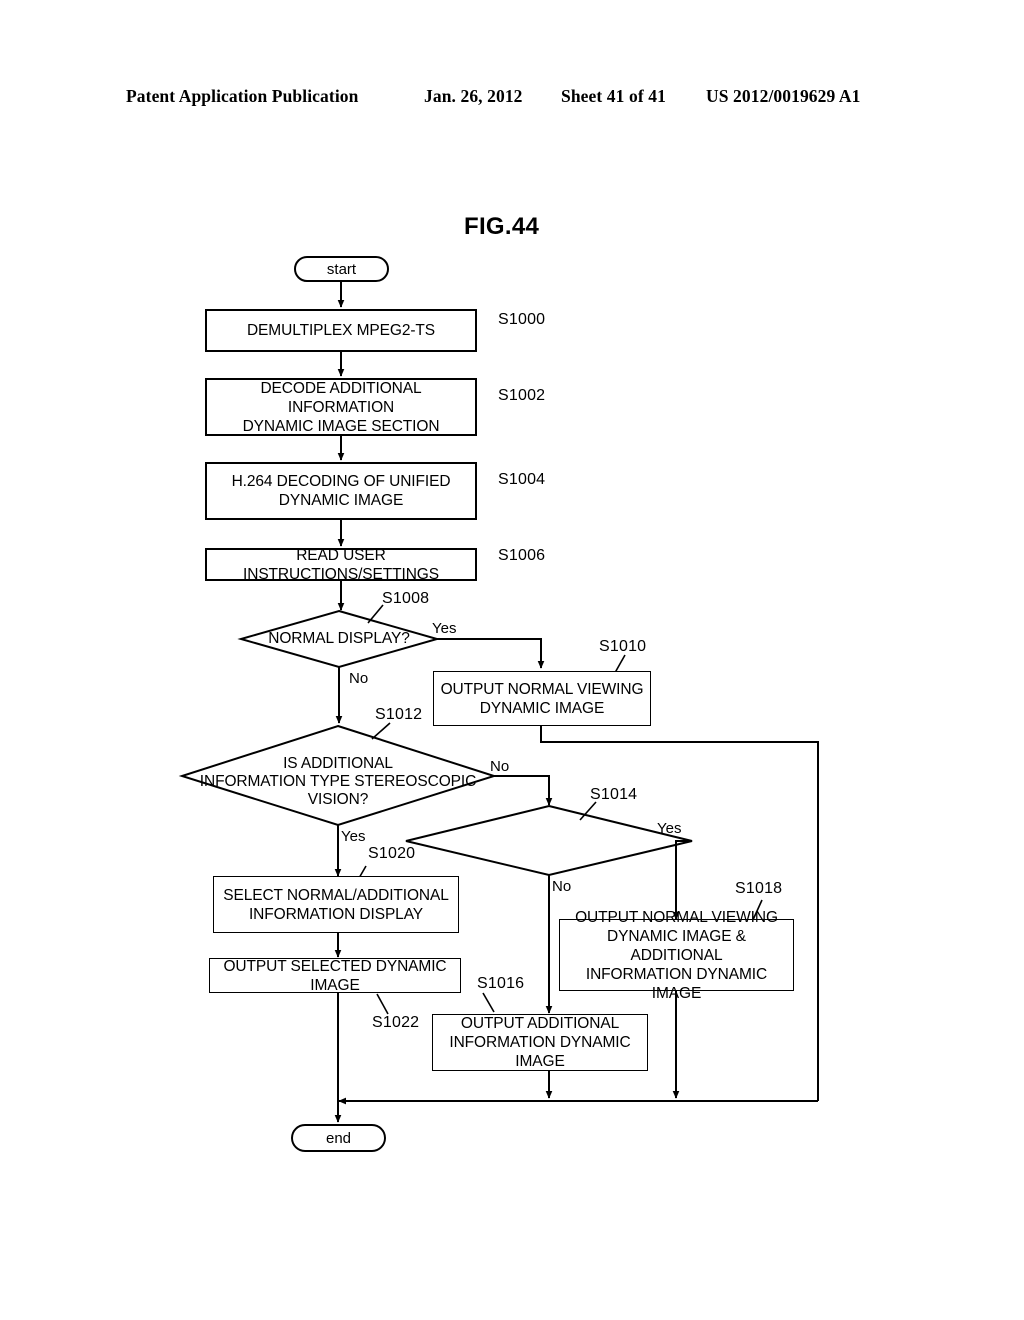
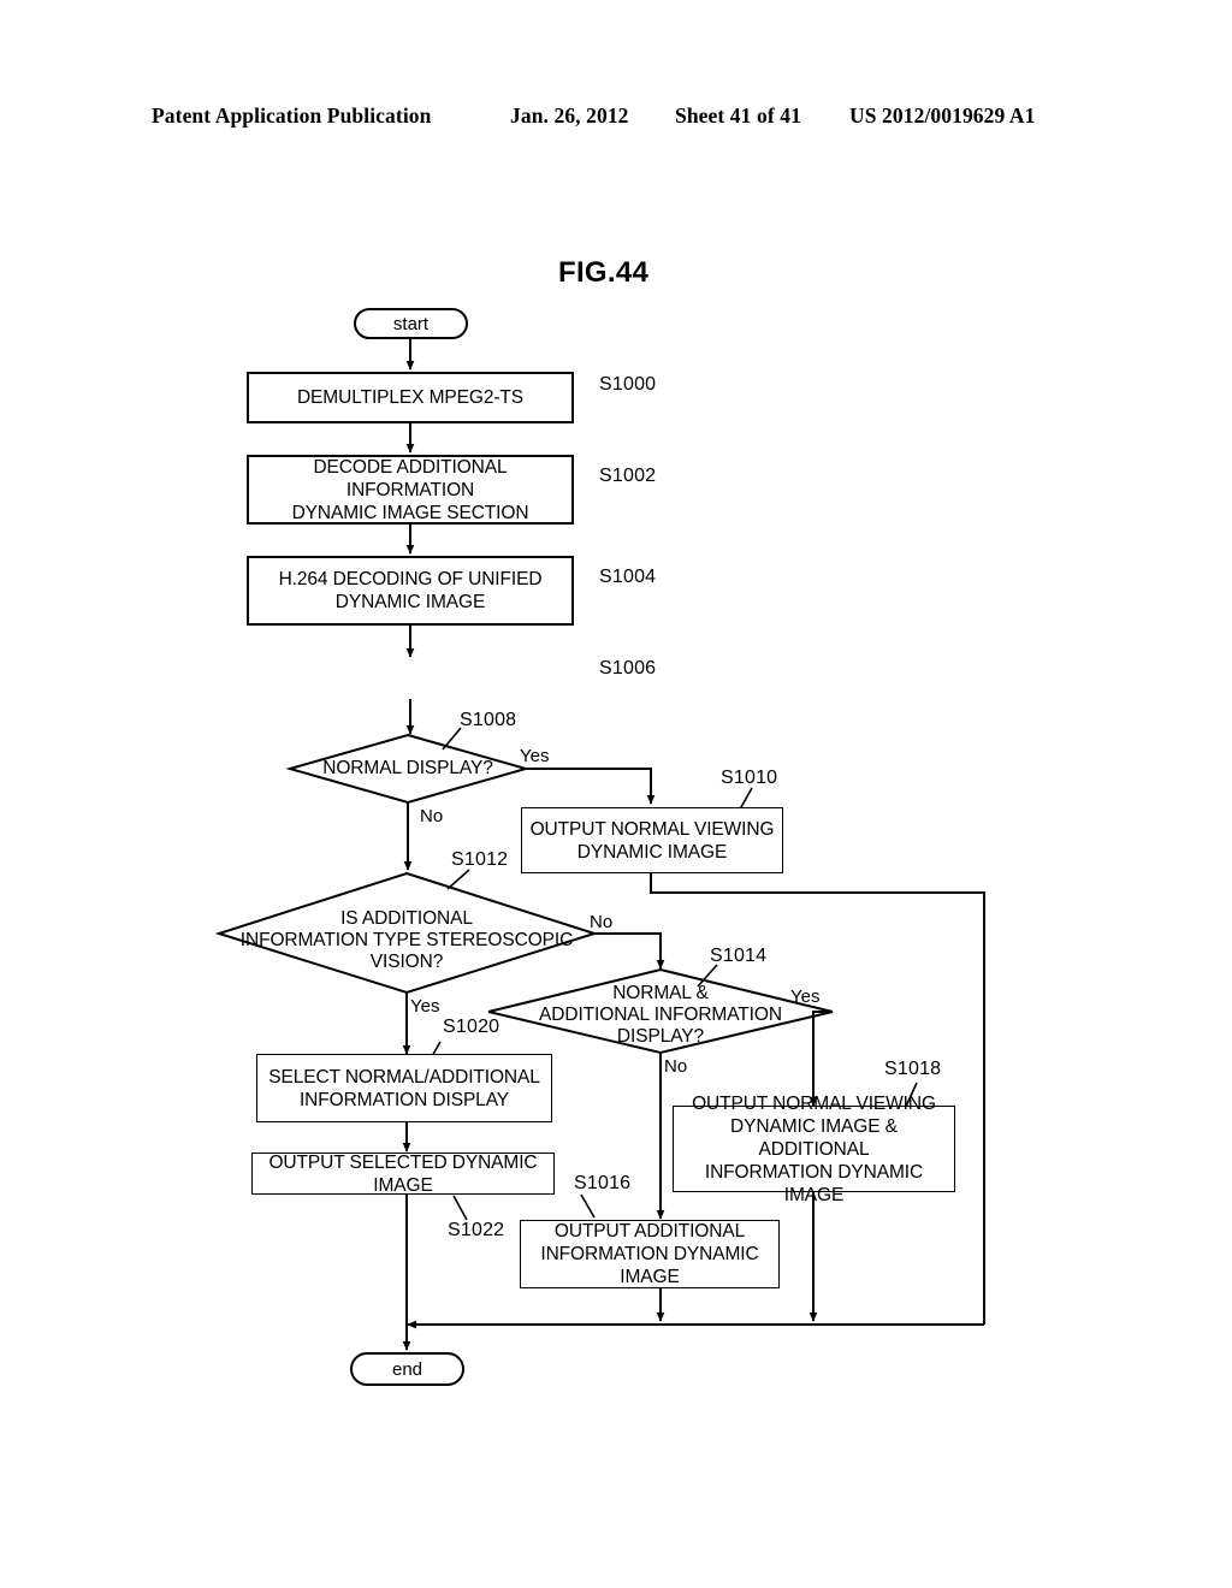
  Patent Application Publication
  Jan. 26, 2012
  Sheet 41 of 41
  US 2012/0019629 A1
  FIG.44
  start
  DEMULTIPLEX MPEG2-TS
  S1000
  DECODE ADDITIONAL INFORMATION
  DYNAMIC IMAGE SECTION
  S1002
  H.264 DECODING OF UNIFIED
  DYNAMIC IMAGE
  S1004
- READ USER INSTRUCTIONS/SETTINGS
  S1006
  NORMAL DISPLAY?
  S1008
  Yes
  No
  OUTPUT NORMAL VIEWING
  DYNAMIC IMAGE
  S1010
  IS ADDITIONAL
  INFORMATION TYPE STEREOSCOPIC
  VISION?
  S1012
  No
  Yes
+ NORMAL &
+ ADDITIONAL INFORMATION
+ DISPLAY?
  S1014
  Yes
  No
  OUTPUT NORMAL VIEWING
  DYNAMIC IMAGE & ADDITIONAL
  INFORMATION DYNAMIC IMAGE
  S1018
  SELECT NORMAL/ADDITIONAL
  INFORMATION DISPLAY
  S1020
  OUTPUT SELECTED DYNAMIC IMAGE
  S1022
  OUTPUT ADDITIONAL
  INFORMATION DYNAMIC IMAGE
  S1016
  end
